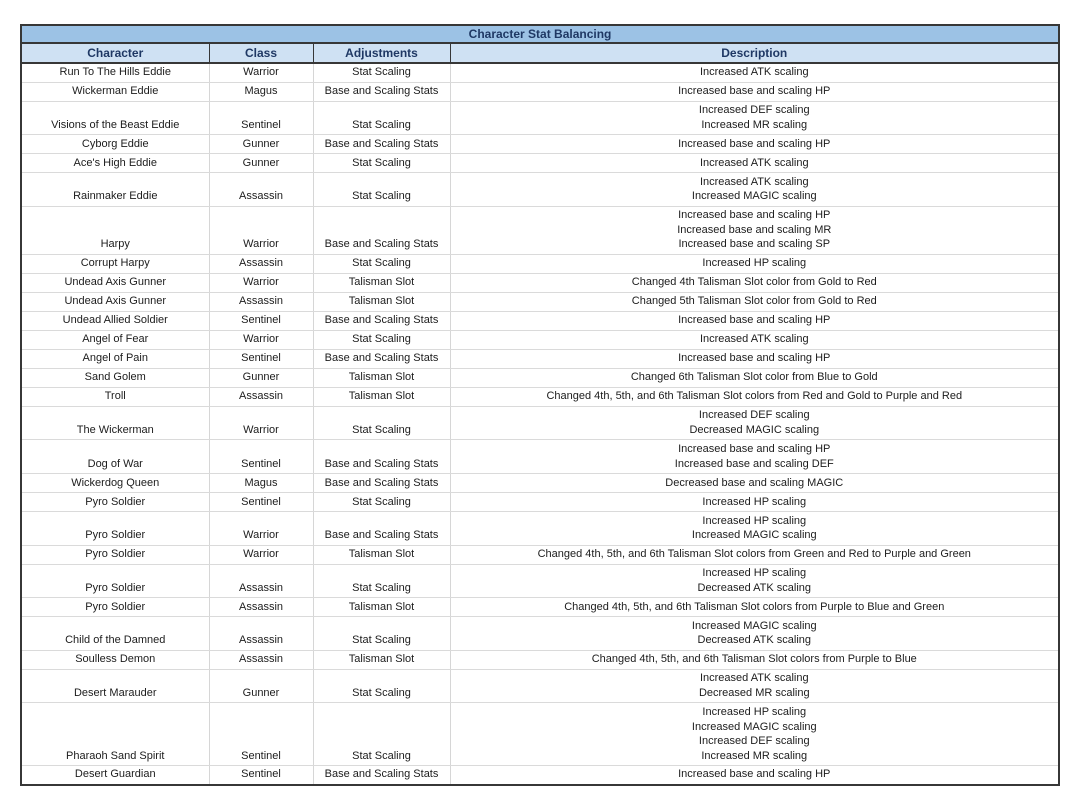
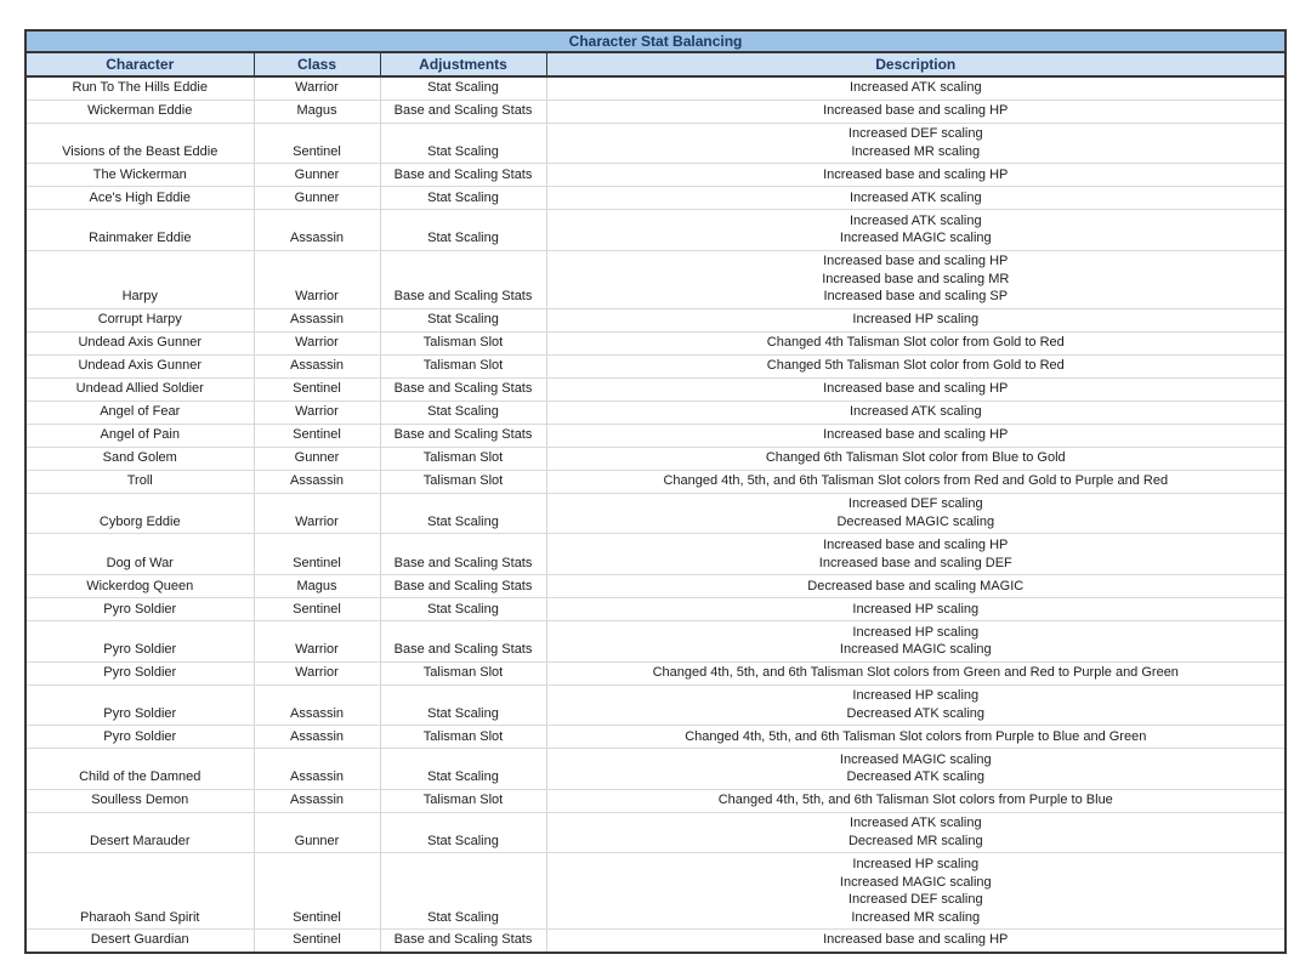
  Character Stat Balancing
  Character	Class	Adjustments	Description
  Run To The Hills Eddie	Warrior	Stat Scaling	Increased ATK scaling
  Wickerman Eddie	Magus	Base and Scaling Stats	Increased base and scaling HP
  Visions of the Beast Eddie	Sentinel	Stat Scaling	Increased DEF scalingIncreased MR scaling
- Cyborg Eddie	Gunner	Base and Scaling Stats	Increased base and scaling HP
+ The Wickerman	Gunner	Base and Scaling Stats	Increased base and scaling HP
  Ace's High Eddie	Gunner	Stat Scaling	Increased ATK scaling
  Rainmaker Eddie	Assassin	Stat Scaling	Increased ATK scalingIncreased MAGIC scaling
  Harpy	Warrior	Base and Scaling Stats	Increased base and scaling HPIncreased base and scaling MRIncreased base and scaling SP
  Corrupt Harpy	Assassin	Stat Scaling	Increased HP scaling
  Undead Axis Gunner	Warrior	Talisman Slot	Changed 4th Talisman Slot color from Gold to Red
  Undead Axis Gunner	Assassin	Talisman Slot	Changed 5th Talisman Slot color from Gold to Red
  Undead Allied Soldier	Sentinel	Base and Scaling Stats	Increased base and scaling HP
  Angel of Fear	Warrior	Stat Scaling	Increased ATK scaling
  Angel of Pain	Sentinel	Base and Scaling Stats	Increased base and scaling HP
  Sand Golem	Gunner	Talisman Slot	Changed 6th Talisman Slot color from Blue to Gold
  Troll	Assassin	Talisman Slot	Changed 4th, 5th, and 6th Talisman Slot colors from Red and Gold to Purple and Red
- The Wickerman	Warrior	Stat Scaling	Increased DEF scalingDecreased MAGIC scaling
+ Cyborg Eddie	Warrior	Stat Scaling	Increased DEF scalingDecreased MAGIC scaling
  Dog of War	Sentinel	Base and Scaling Stats	Increased base and scaling HPIncreased base and scaling DEF
  Wickerdog Queen	Magus	Base and Scaling Stats	Decreased base and scaling MAGIC
  Pyro Soldier	Sentinel	Stat Scaling	Increased HP scaling
  Pyro Soldier	Warrior	Base and Scaling Stats	Increased HP scalingIncreased MAGIC scaling
  Pyro Soldier	Warrior	Talisman Slot	Changed 4th, 5th, and 6th Talisman Slot colors from Green and Red to Purple and Green
  Pyro Soldier	Assassin	Stat Scaling	Increased HP scalingDecreased ATK scaling
  Pyro Soldier	Assassin	Talisman Slot	Changed 4th, 5th, and 6th Talisman Slot colors from Purple to Blue and Green
  Child of the Damned	Assassin	Stat Scaling	Increased MAGIC scalingDecreased ATK scaling
  Soulless Demon	Assassin	Talisman Slot	Changed 4th, 5th, and 6th Talisman Slot colors from Purple to Blue
  Desert Marauder	Gunner	Stat Scaling	Increased ATK scalingDecreased MR scaling
  Pharaoh Sand Spirit	Sentinel	Stat Scaling	Increased HP scalingIncreased MAGIC scalingIncreased DEF scalingIncreased MR scaling
  Desert Guardian	Sentinel	Base and Scaling Stats	Increased base and scaling HP
